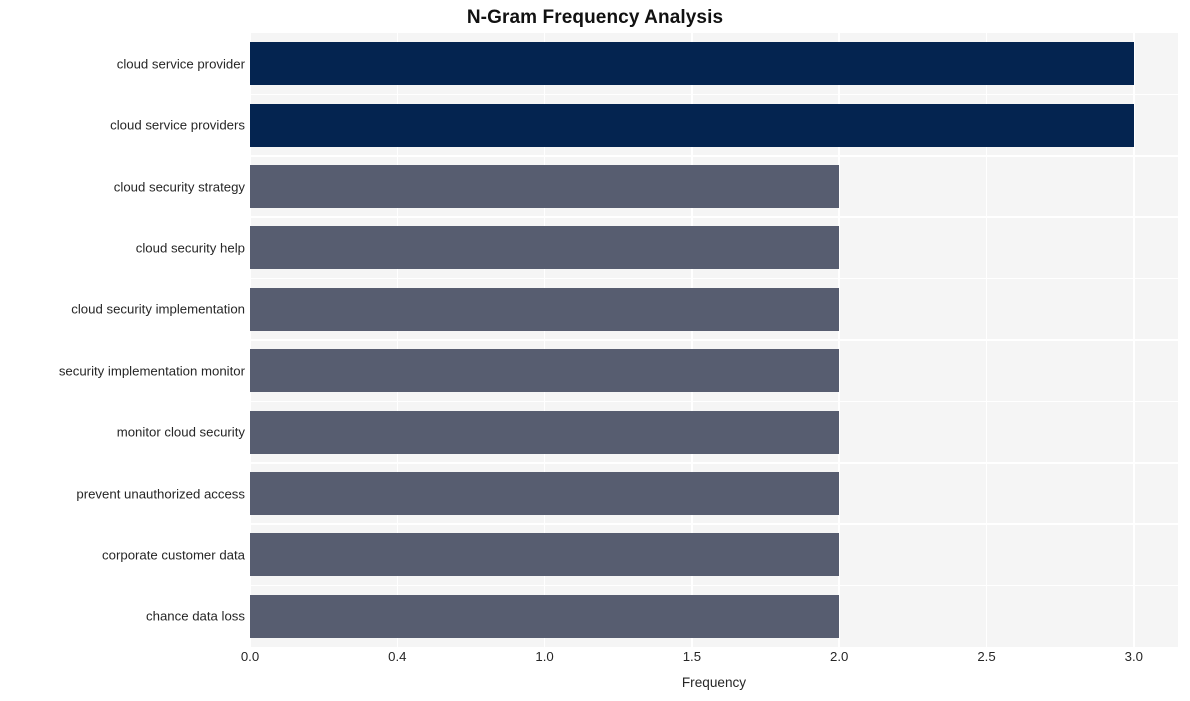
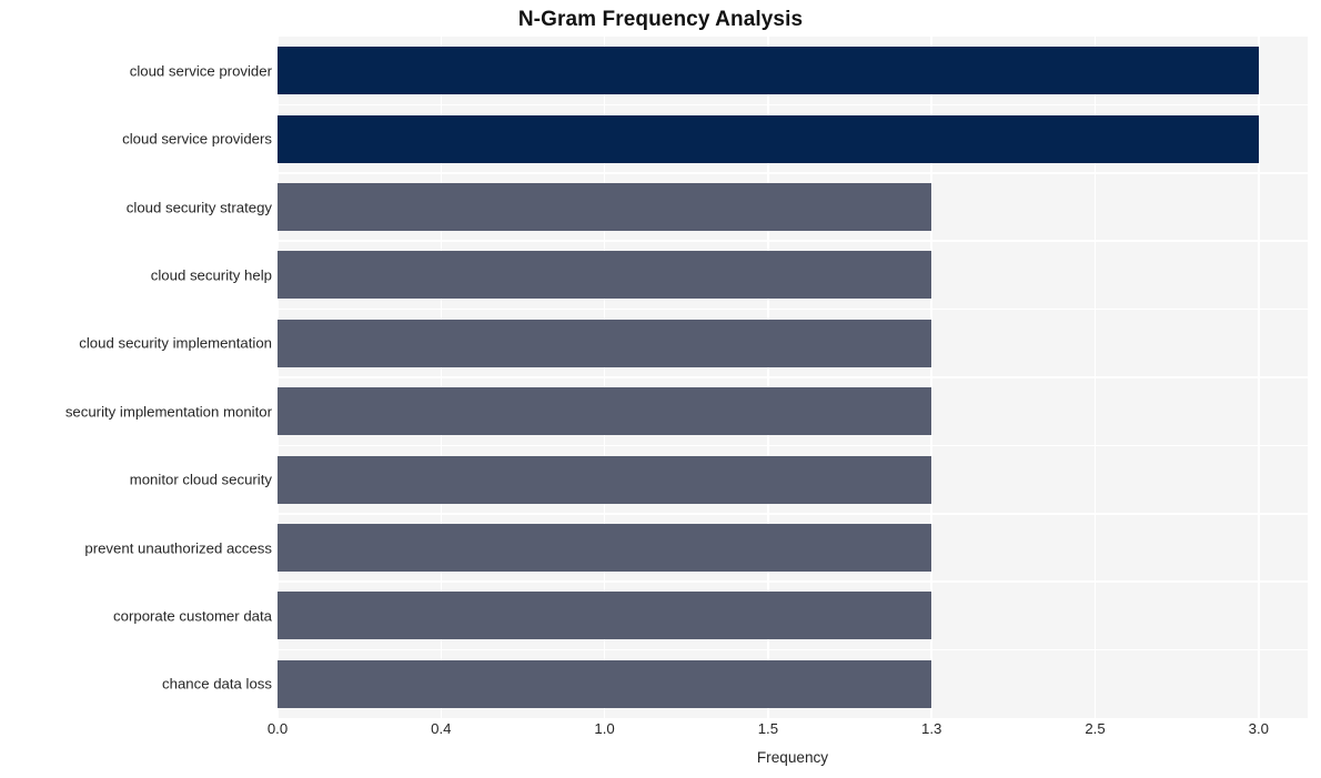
  N-Gram Frequency Analysis
  cloud service provider
  cloud service providers
  cloud security strategy
  cloud security help
  cloud security implementation
  security implementation monitor
  monitor cloud security
  prevent unauthorized access
  corporate customer data
  chance data loss
  0.0
  0.4
  1.0
  1.5
- 2.0
+ 1.3
  2.5
  3.0
  Frequency
